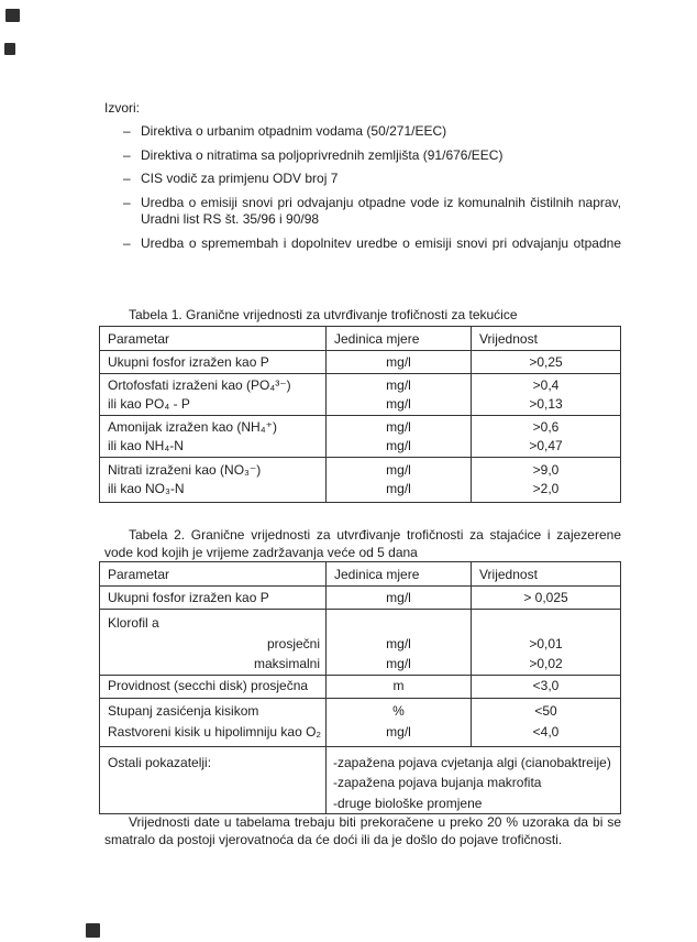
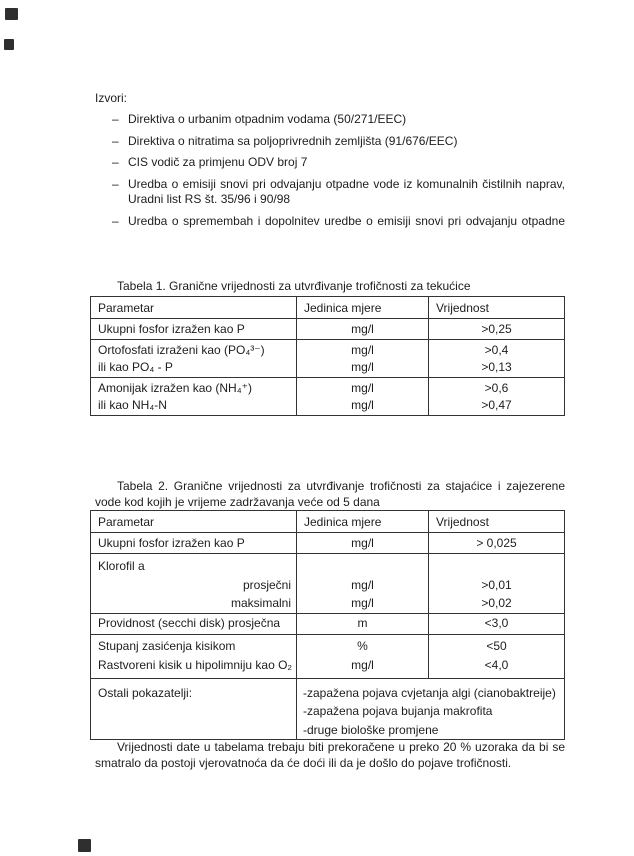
  Izvori:
  –
  Direktiva o urbanim otpadnim vodama (50/271/EEC)
  –
  Direktiva o nitratima sa poljoprivrednih zemljišta (91/676/EEC)
  –
  CIS vodič za primjenu ODV broj 7
  –
  Uredba o emisiji snovi pri odvajanju otpadne vode iz komunalnih čistilnih naprav,
  Uradni list RS št. 35/96 i 90/98
  –
  Uredba o spremembah i dopolnitev uredbe o emisiji snovi pri odvajanju otpadne
  Tabela 1. Granične vrijednosti za utvrđivanje trofičnosti za tekućice
  Parametar	Jedinica mjere	Vrijednost
  Ukupni fosfor izražen kao P	mg/l	>0,25
  Ortofosfati izraženi kao (PO₄³⁻)ili kao PO₄ - P	mg/lmg/l	>0,4>0,13
  Amonijak izražen kao (NH₄⁺)ili kao NH₄-N	mg/lmg/l	>0,6>0,47
- Nitrati izraženi kao (NO₃⁻)ili kao NO₃-N	mg/lmg/l	>9,0>2,0
  Tabela 2. Granične vrijednosti za utvrđivanje trofičnosti za stajaćice i zajezerene
  vode kod kojih je vrijeme zadržavanja veće od 5 dana
  Parametar	Jedinica mjere	Vrijednost
  Ukupni fosfor izražen kao P	mg/l	> 0,025
  Klorofil aprosječnimaksimalni	mg/lmg/l	>0,01>0,02
  Providnost (secchi disk) prosječna	m	<3,0
  Stupanj zasićenja kisikomRastvoreni kisik u hipolimniju kao O₂	%mg/l	<50<4,0
  Ostali pokazatelji:	-zapažena pojava cvjetanja algi (cianobaktreije)-zapažena pojava bujanja makrofita-druge biološke promjene
  Vrijednosti date u tabelama trebaju biti prekoračene u preko 20 % uzoraka da bi se
  smatralo da postoji vjerovatnoća da će doći ili da je došlo do pojave trofičnosti.
